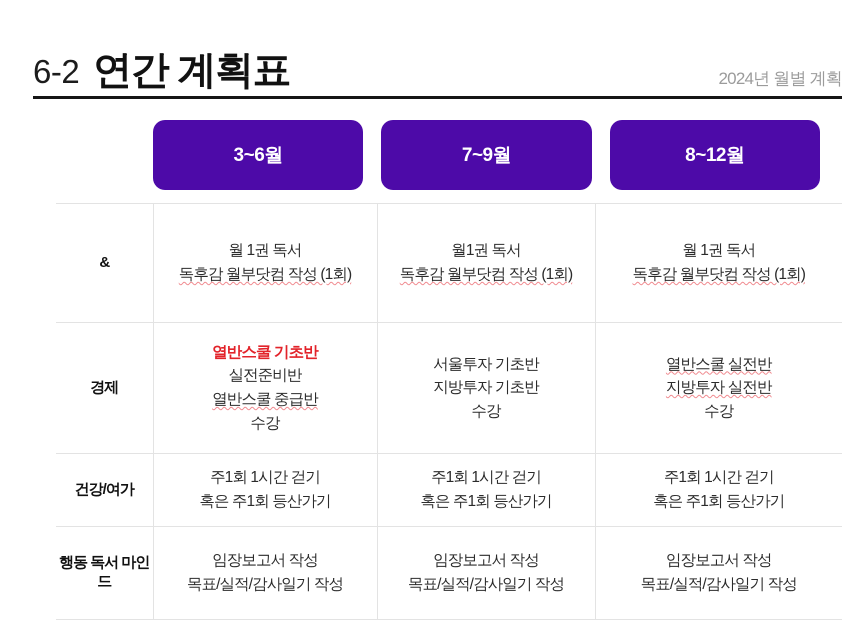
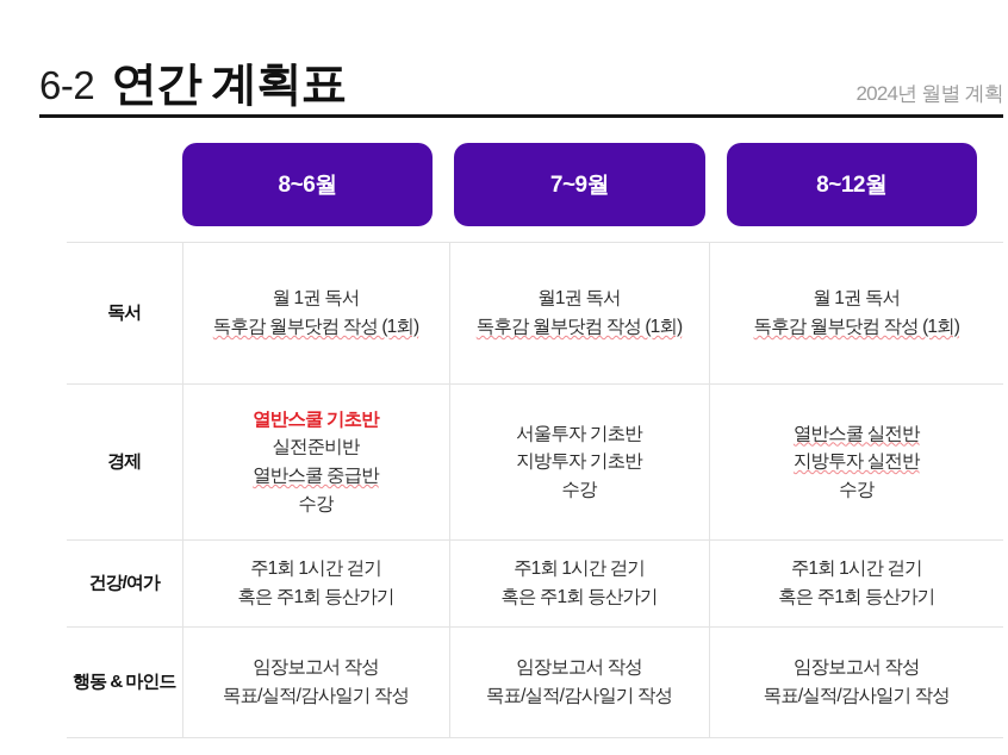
  6-2
  연간 계획표
  2024년 월별 계획
- 3~6월
+ 8~6월
  7~9월
  8~12월
- &	월 1권 독서 독후감 월부닷컴 작성 (1회)	월1권 독서 독후감 월부닷컴 작성 (1회)	월 1권 독서 독후감 월부닷컴 작성 (1회)
+ 독서	월 1권 독서 독후감 월부닷컴 작성 (1회)	월1권 독서 독후감 월부닷컴 작성 (1회)	월 1권 독서 독후감 월부닷컴 작성 (1회)
  경제	열반스쿨 기초반 실전준비반 열반스쿨 중급반 수강	서울투자 기초반 지방투자 기초반 수강	열반스쿨 실전반 지방투자 실전반 수강
  건강/여가	주1회 1시간 걷기 혹은 주1회 등산가기	주1회 1시간 걷기 혹은 주1회 등산가기	주1회 1시간 걷기 혹은 주1회 등산가기
- 행동 독서 마인드	임장보고서 작성 목표/실적/감사일기 작성	임장보고서 작성 목표/실적/감사일기 작성	임장보고서 작성 목표/실적/감사일기 작성
+ 행동 & 마인드	임장보고서 작성 목표/실적/감사일기 작성	임장보고서 작성 목표/실적/감사일기 작성	임장보고서 작성 목표/실적/감사일기 작성
